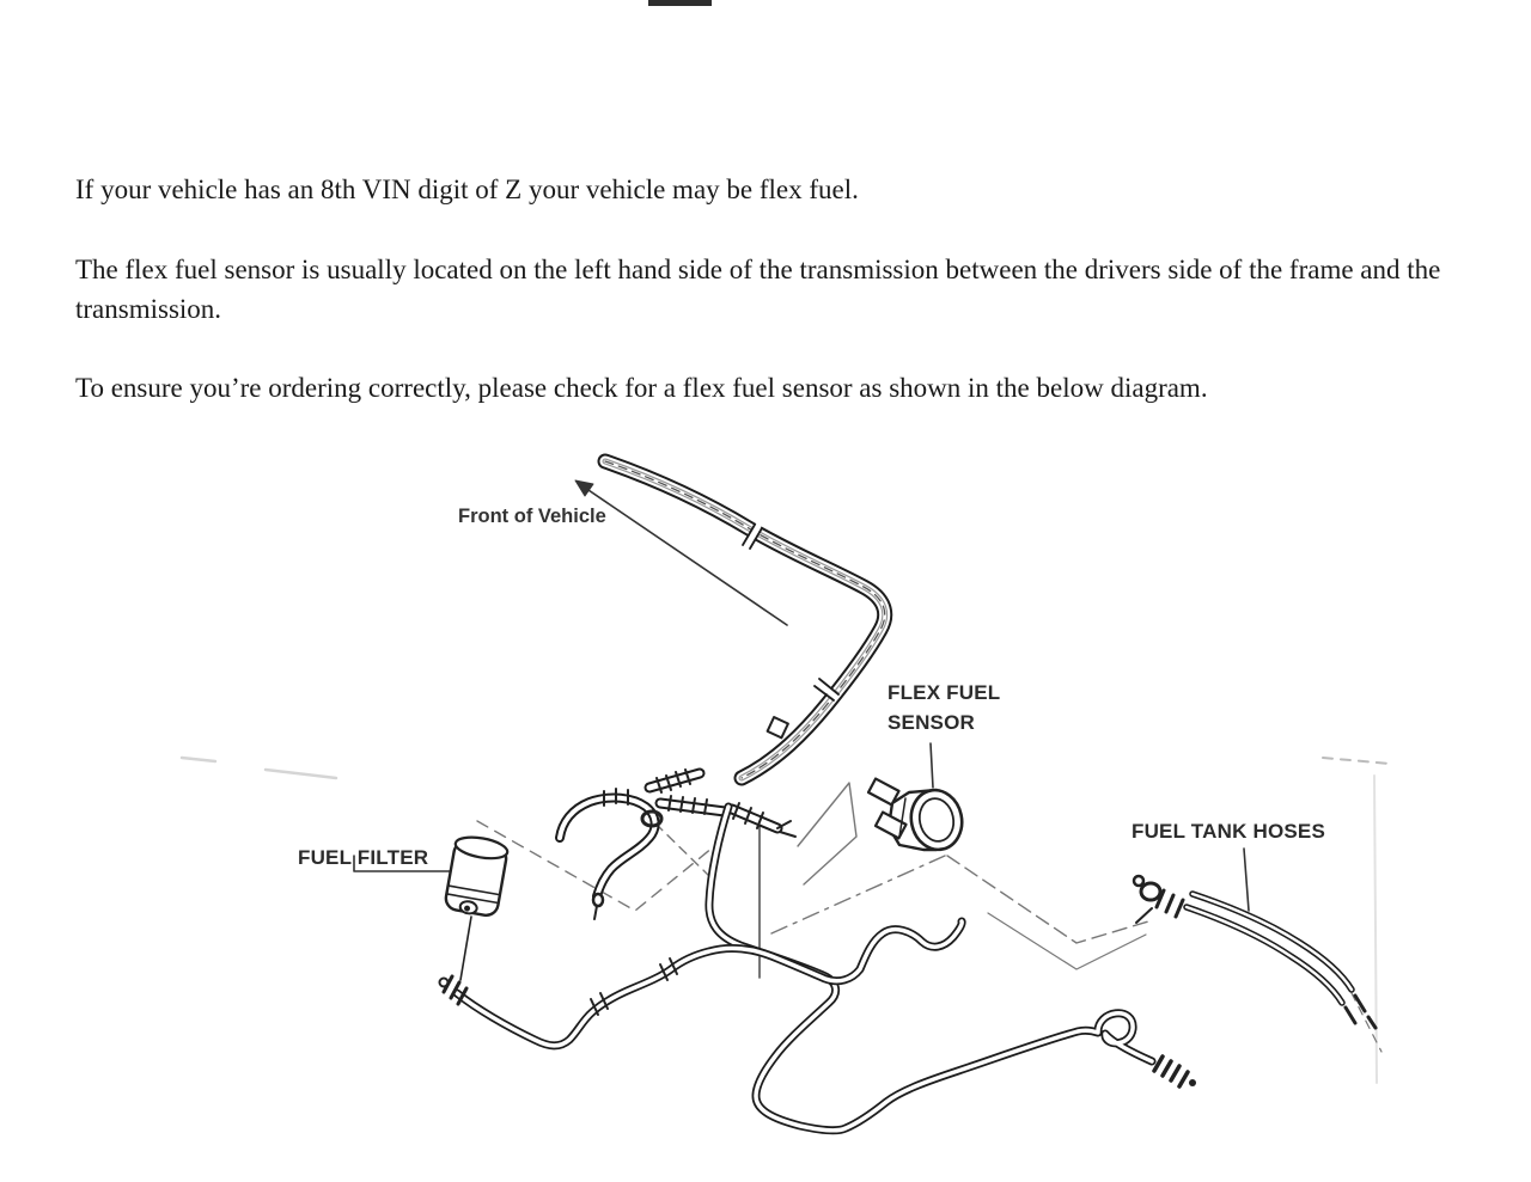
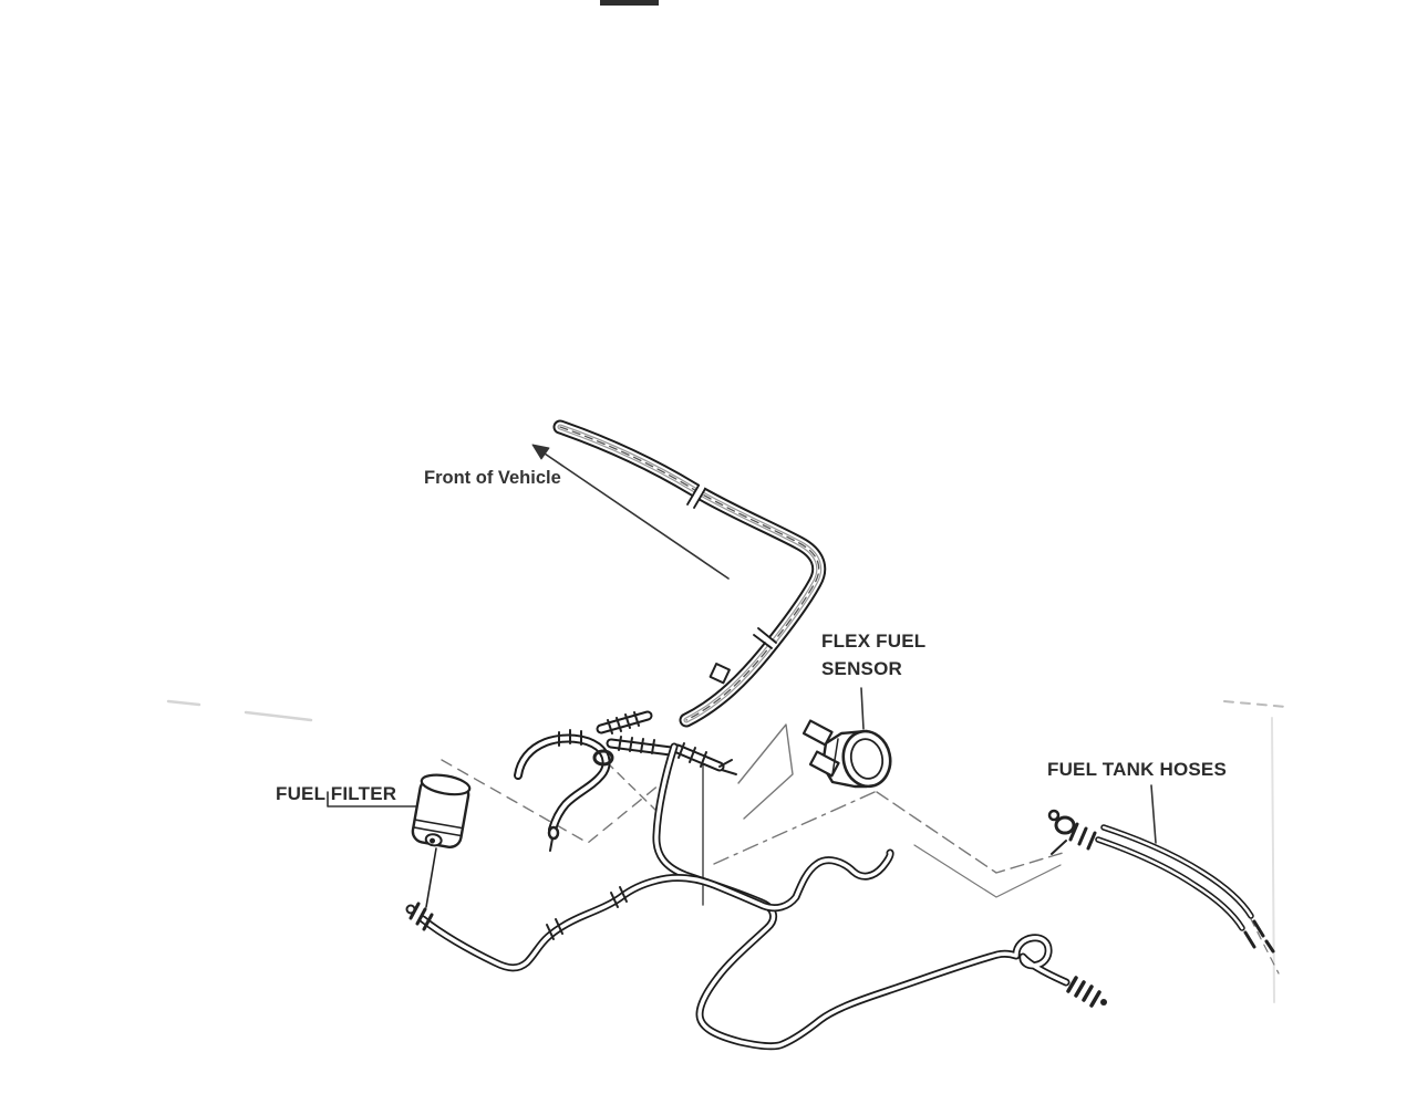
- If your vehicle has an 8th VIN digit of Z your vehicle may be flex fuel.
- The flex fuel sensor is usually located on the left hand side of the transmission between the drivers side of the frame and the transmission.
- To ensure you’re ordering correctly, please check for a flex fuel sensor as shown in the below diagram.
  Front of Vehicle
  FLEX FUEL
  SENSOR
  FUEL TANK HOSES
  FUEL FILTER
